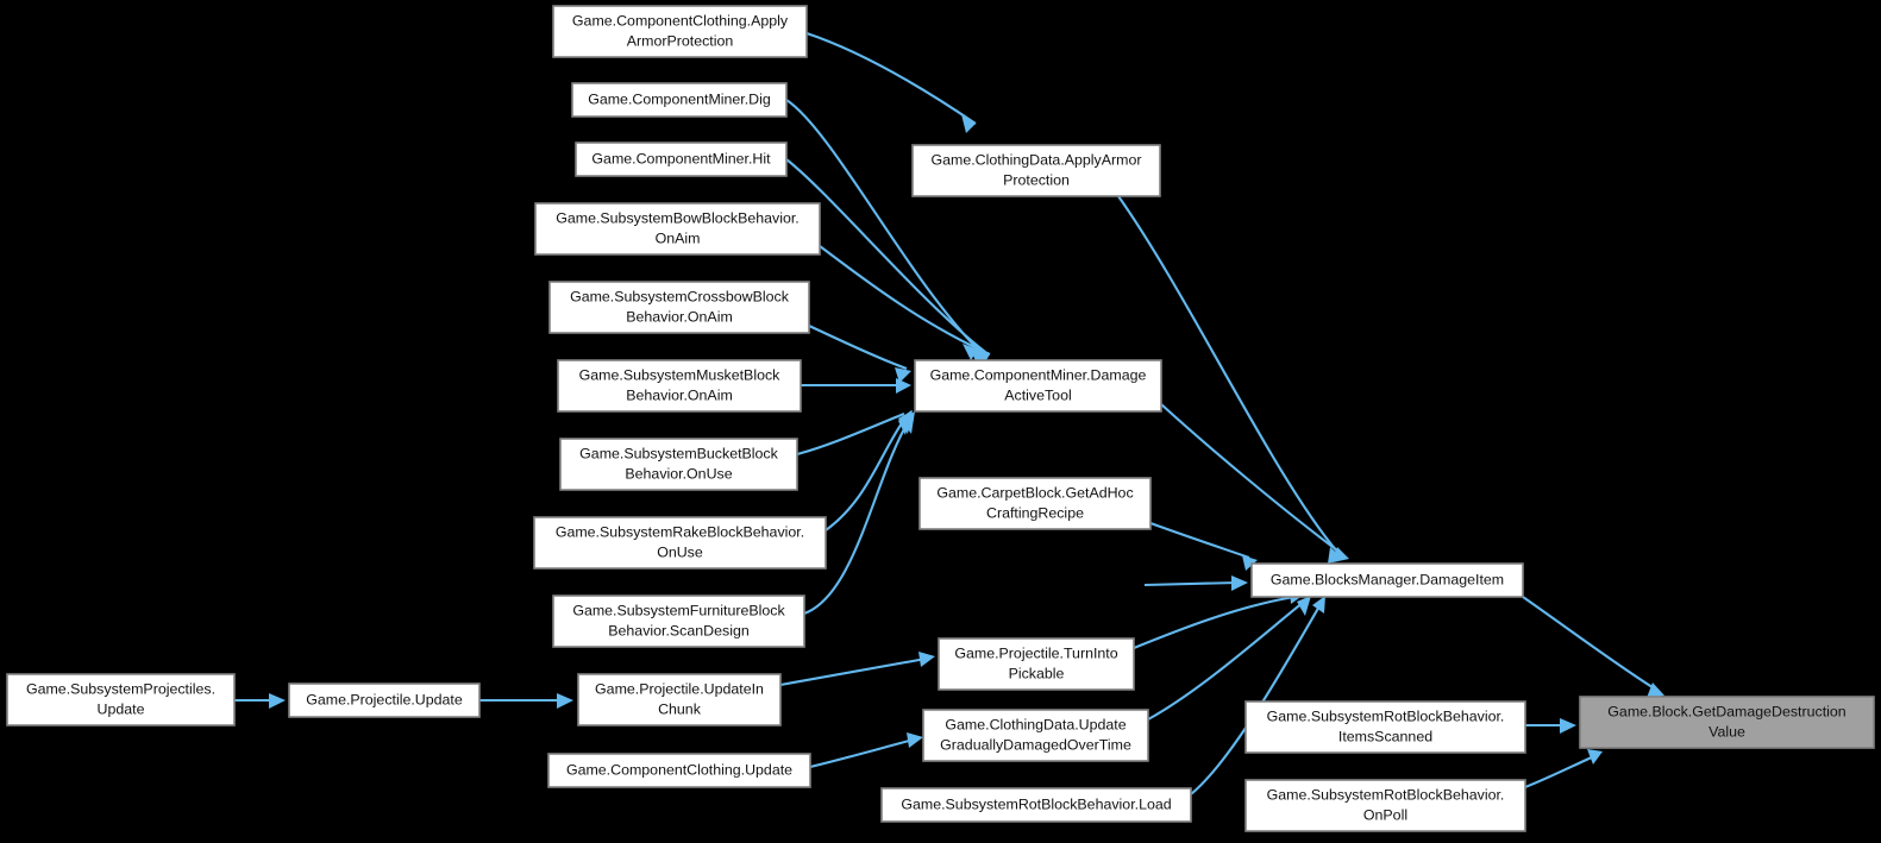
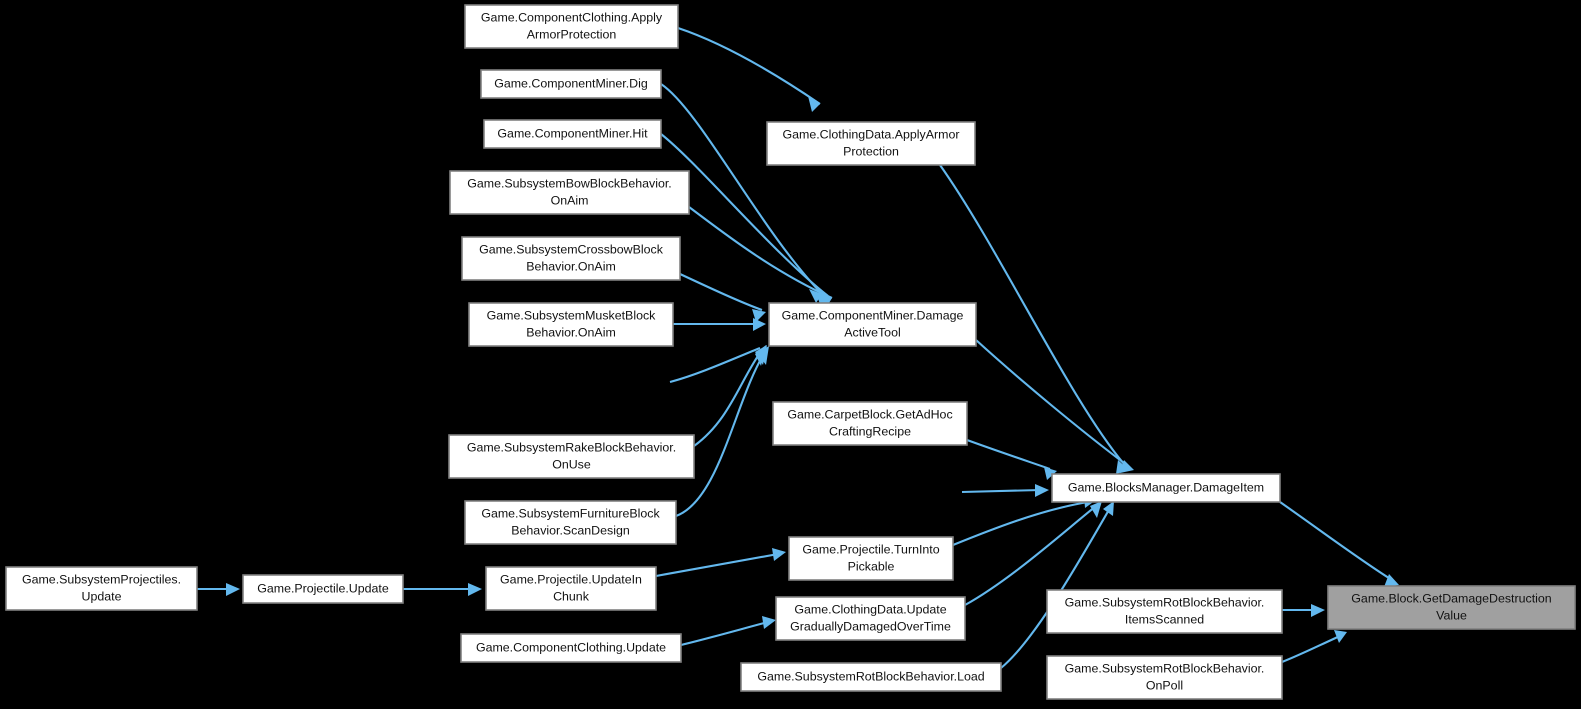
  Game.ComponentClothing.Apply
  ArmorProtection
  Game.ComponentMiner.Dig
  Game.ComponentMiner.Hit
  Game.SubsystemBowBlockBehavior.
  OnAim
  Game.SubsystemCrossbowBlock
  Behavior.OnAim
  Game.SubsystemMusketBlock
  Behavior.OnAim
- Game.SubsystemBucketBlock
- Behavior.OnUse
  Game.SubsystemRakeBlockBehavior.
  OnUse
  Game.SubsystemFurnitureBlock
  Behavior.ScanDesign
  Game.SubsystemProjectiles.
  Update
  Game.Projectile.Update
  Game.Projectile.UpdateIn
  Chunk
  Game.ComponentClothing.Update
  Game.ClothingData.ApplyArmor
  Protection
  Game.ComponentMiner.Damage
  ActiveTool
  Game.CarpetBlock.GetAdHoc
  CraftingRecipe
  Game.Projectile.TurnInto
  Pickable
  Game.ClothingData.Update
  GraduallyDamagedOverTime
  Game.SubsystemRotBlockBehavior.Load
  Game.BlocksManager.DamageItem
  Game.SubsystemRotBlockBehavior.
  ItemsScanned
  Game.SubsystemRotBlockBehavior.
  OnPoll
  Game.Block.GetDamageDestruction
  Value
